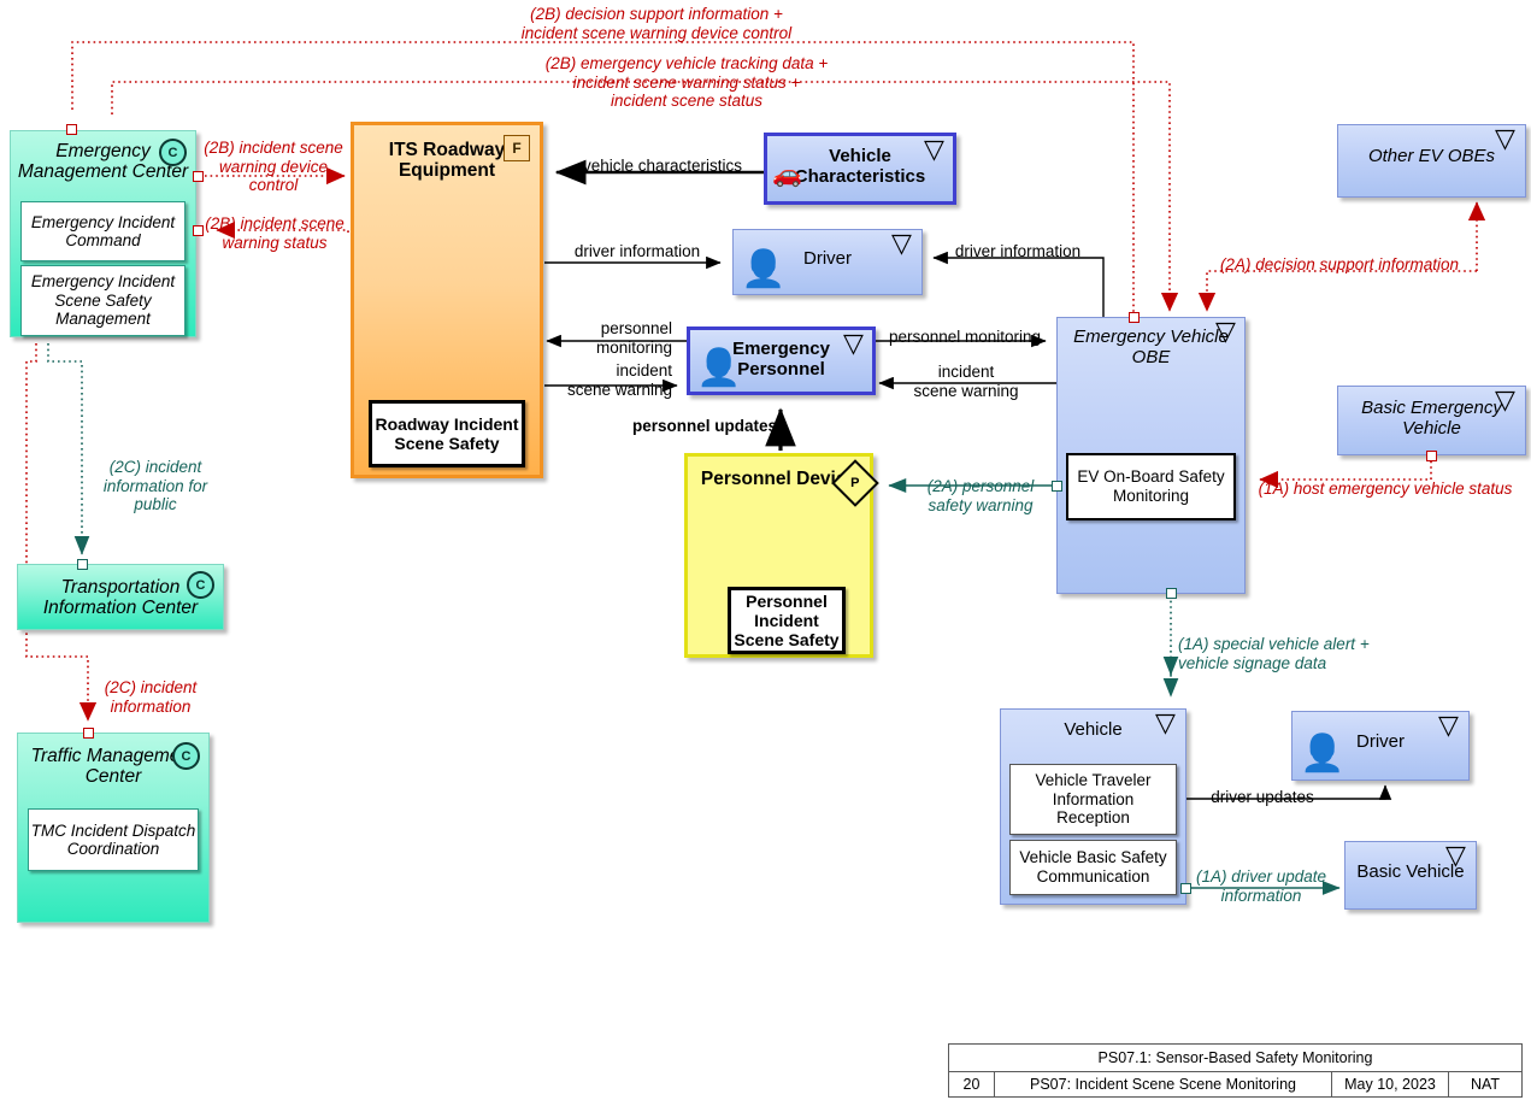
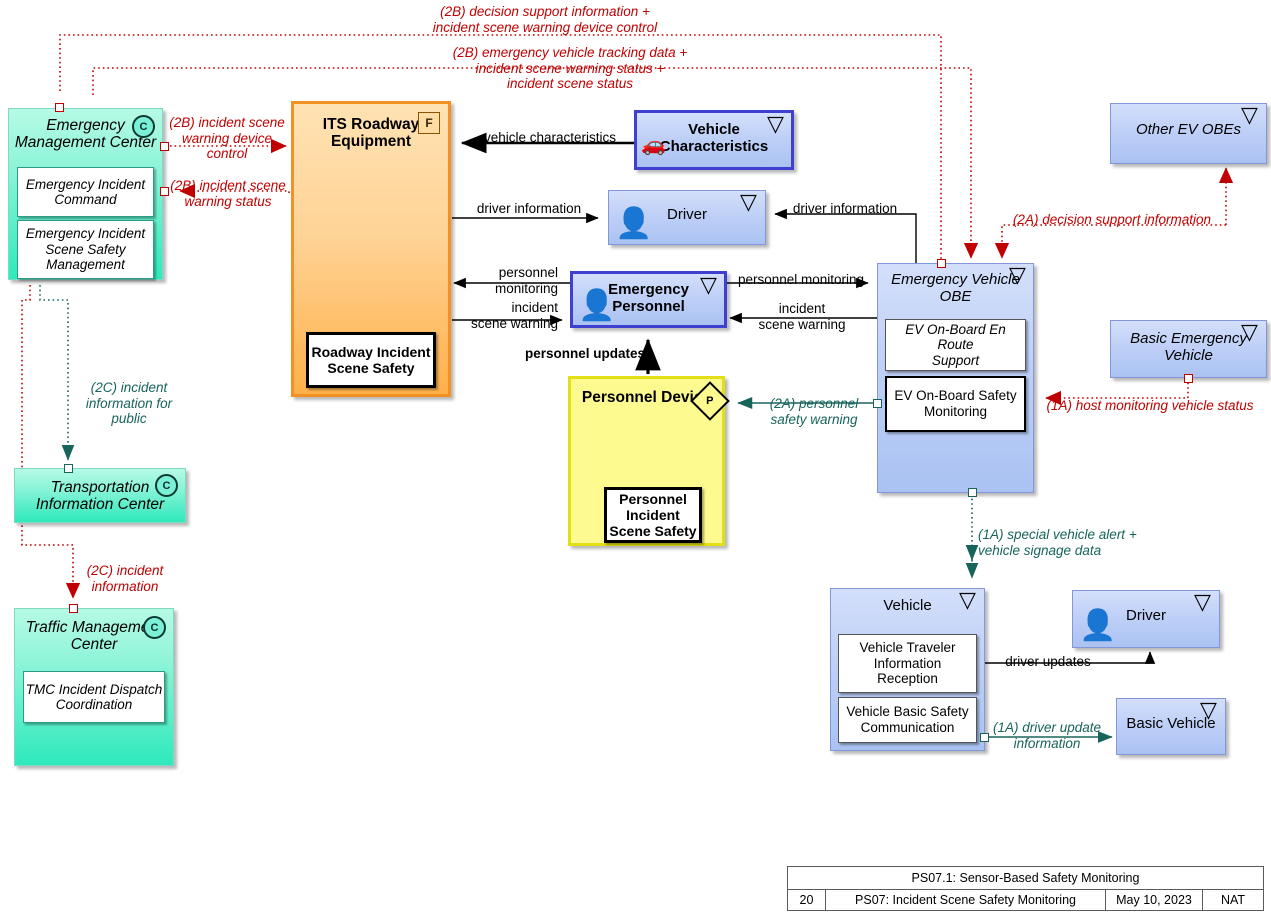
  Emergency
  Management Center
  C
  Emergency Incident
  Command
  Emergency Incident
  Scene Safety
  Management
  Transportation
  Information Center
  C
  Traffic Managem
  Center
  C
  TMC Incident Dispatch
  Coordination
  ITS Roadway
  Equipment
  F
  Roadway Incident
  Scene Safety
  Vehicle
  Characteristics
  ▽
  🚗
  Driver
  ▽
  👤
  Emergency
  Personnel
  ▽
  👤
  Personnel Dev
  Personnel Incident
  Scene Safety
  Emergency Vehicle
  OBE
  ▽
+ EV On-Board En Route
+ Support
  EV On-Board Safety
  Monitoring
  Other EV OBEs
  ▽
  Basic Emergency
  Vehicle
  ▽
  Vehicle
  ▽
  Vehicle Traveler
  Information
  Reception
  Vehicle Basic Safety
  Communication
  Driver
  ▽
  👤
  Basic Vehicle
  ▽
  (2B) decision support information +
  incident scene warning device control
  (2B) emergency vehicle tracking data +
  incident scene warning status +
  incident scene status
  (2B) incident scene
  warning device
  control
  (2B) incident scene
  warning status
  vehicle characteristics
  driver information
  driver information
  personnel
  monitoring
  incident
  scene warning
  personnel monitoring
  incident
  scene warning
  personnel updates
  (2A) personnel
  safety warning
  (2A) decision support information
- (1A) host emergency vehicle status
+ (1A) host monitoring vehicle status
  (1A) special vehicle alert +
  vehicle signage data
  (2C) incident
  information for
  public
  (2C) incident
  information
  driver updates
  (1A) driver update
  information
  PS07.1: Sensor-Based Safety Monitoring
  20
- PS07: Incident Scene Scene Monitoring
+ PS07: Incident Scene Safety Monitoring
  May 10, 2023
  NAT
